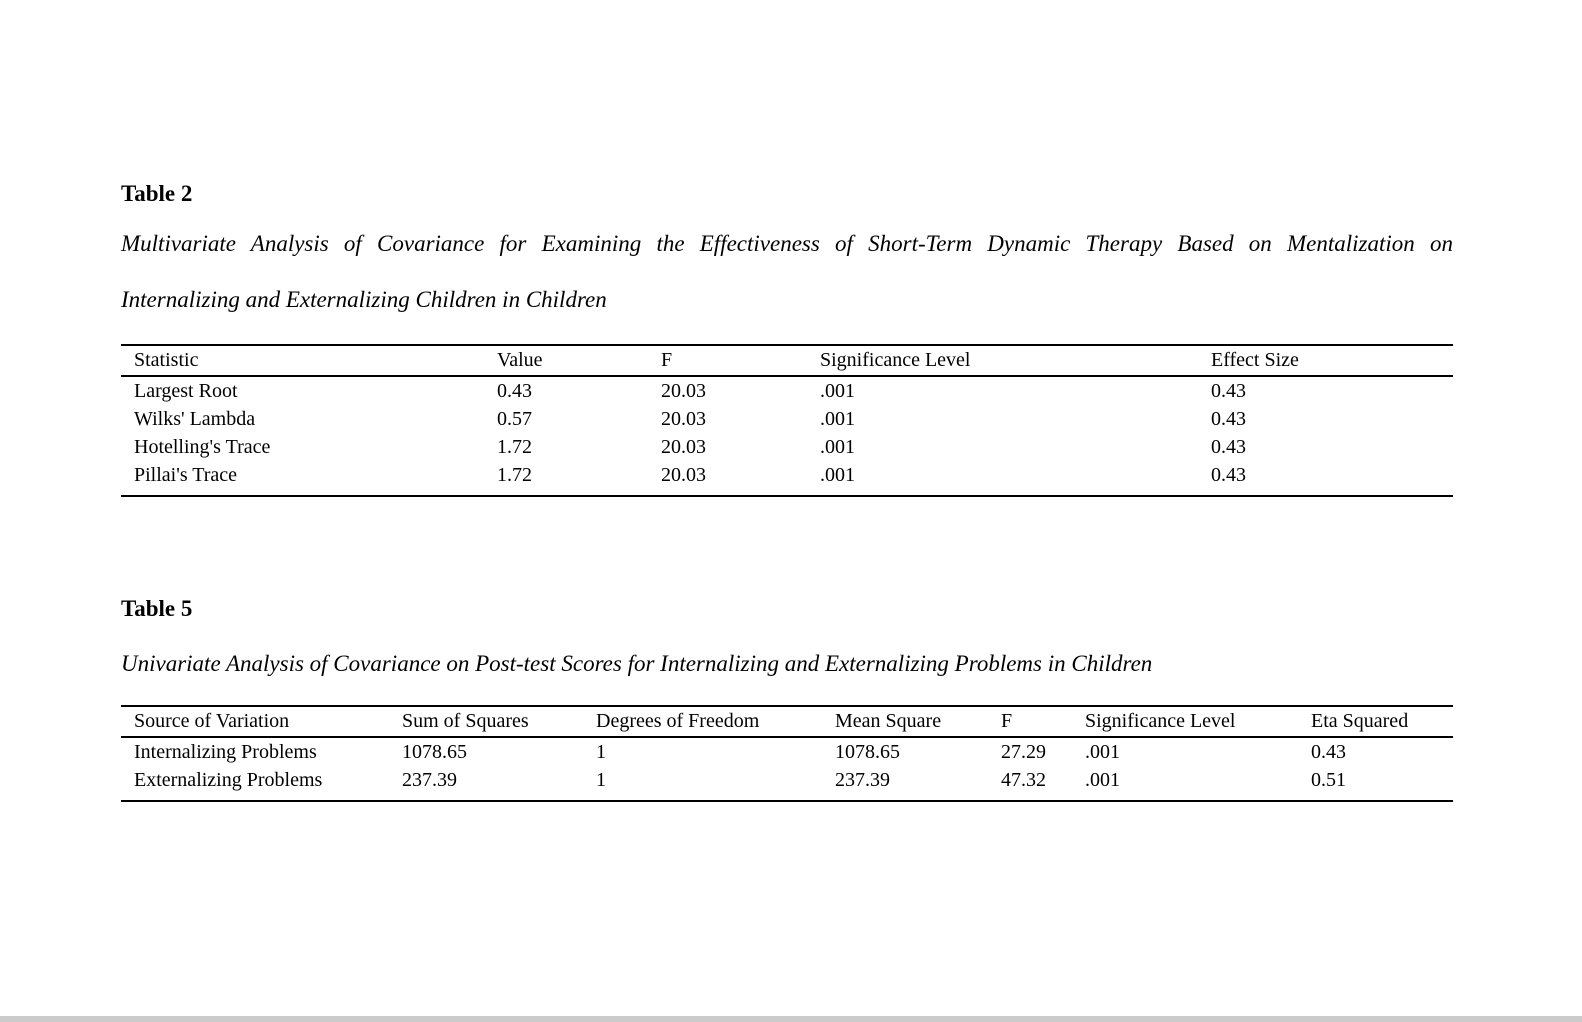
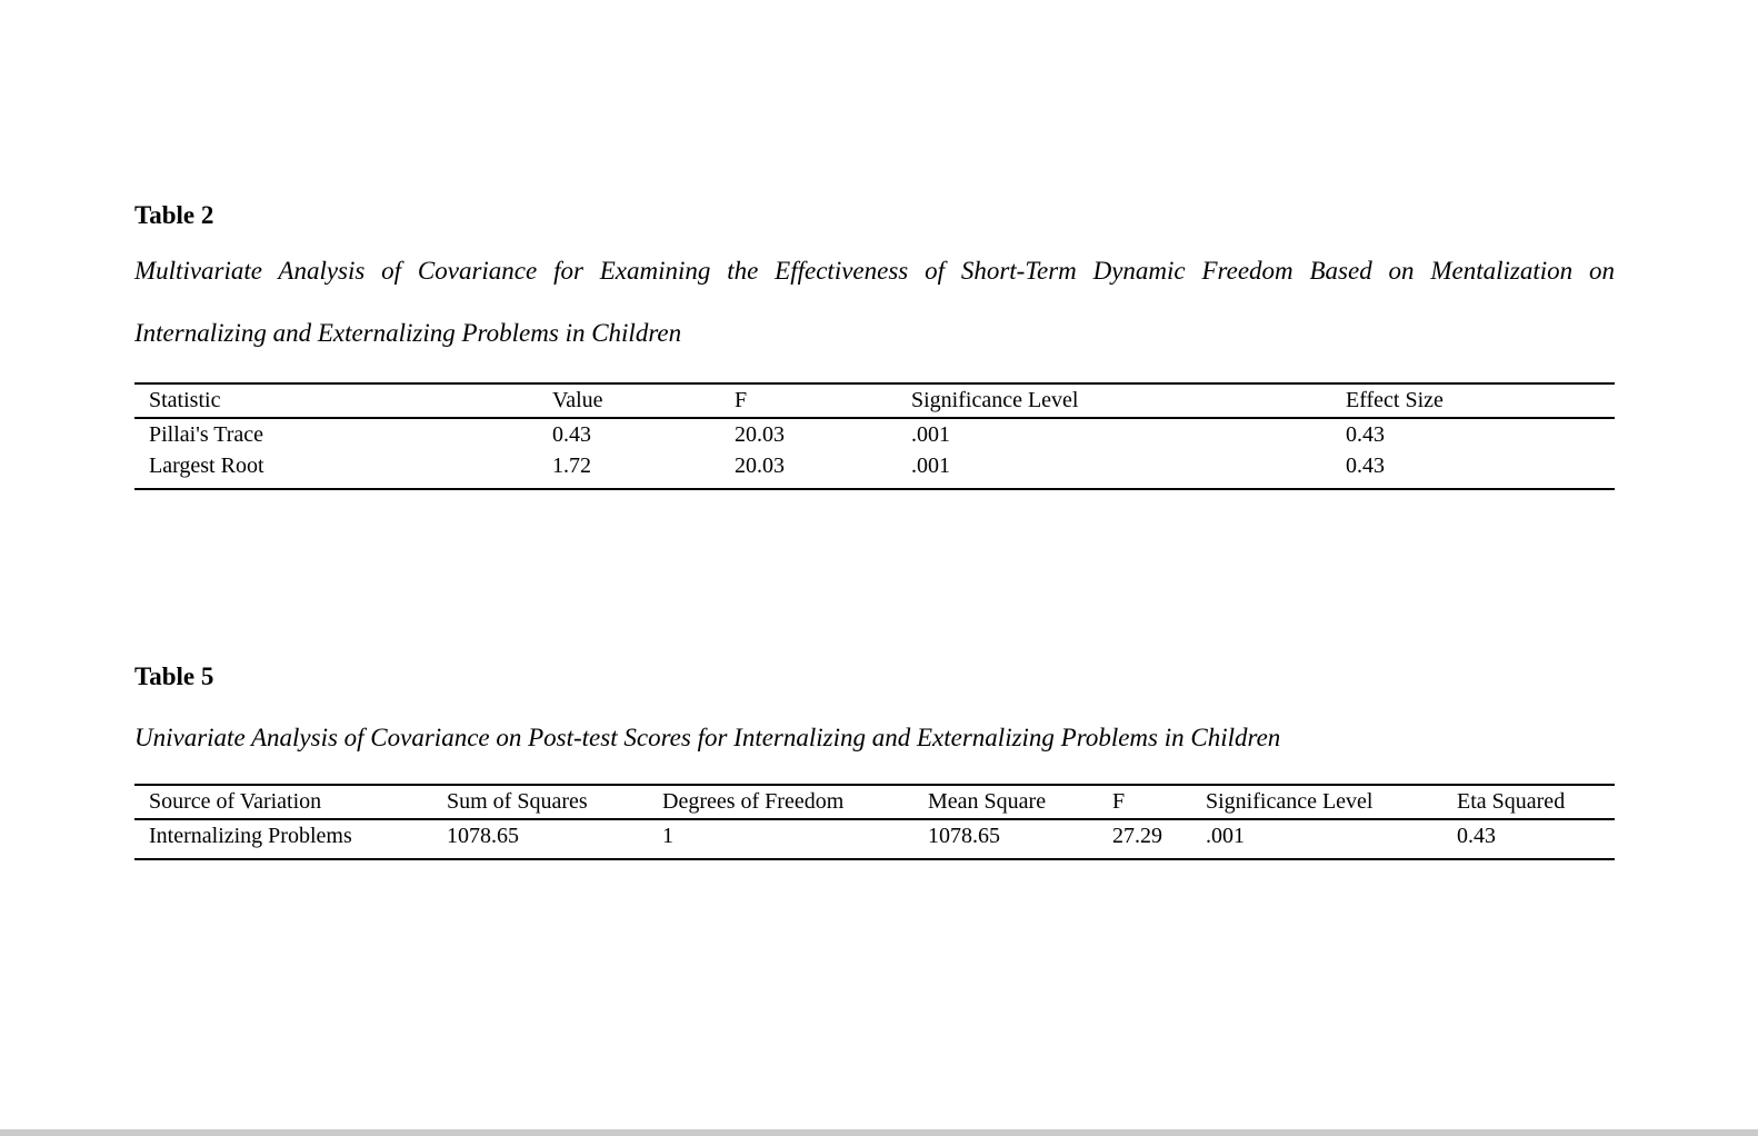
  Table 2
- Multivariate Analysis of Covariance for Examining the Effectiveness of Short-Term Dynamic Therapy Based on Mentalization on
+ Multivariate Analysis of Covariance for Examining the Effectiveness of Short-Term Dynamic Freedom Based on Mentalization on
- Internalizing and Externalizing Children in Children
+ Internalizing and Externalizing Problems in Children
  Statistic	Value	F	Significance Level	Effect Size
- Largest Root	0.43	20.03	.001	0.43
+ Pillai's Trace	0.43	20.03	.001	0.43
- Wilks' Lambda	0.57	20.03	.001	0.43
- Hotelling's Trace	1.72	20.03	.001	0.43
- Pillai's Trace	1.72	20.03	.001	0.43
+ Largest Root	1.72	20.03	.001	0.43
  Table 5
  Univariate Analysis of Covariance on Post-test Scores for Internalizing and Externalizing Problems in Children
  Source of Variation	Sum of Squares	Degrees of Freedom	Mean Square	F	Significance Level	Eta Squared
  Internalizing Problems	1078.65	1	1078.65	27.29	.001	0.43
- Externalizing Problems	237.39	1	237.39	47.32	.001	0.51
